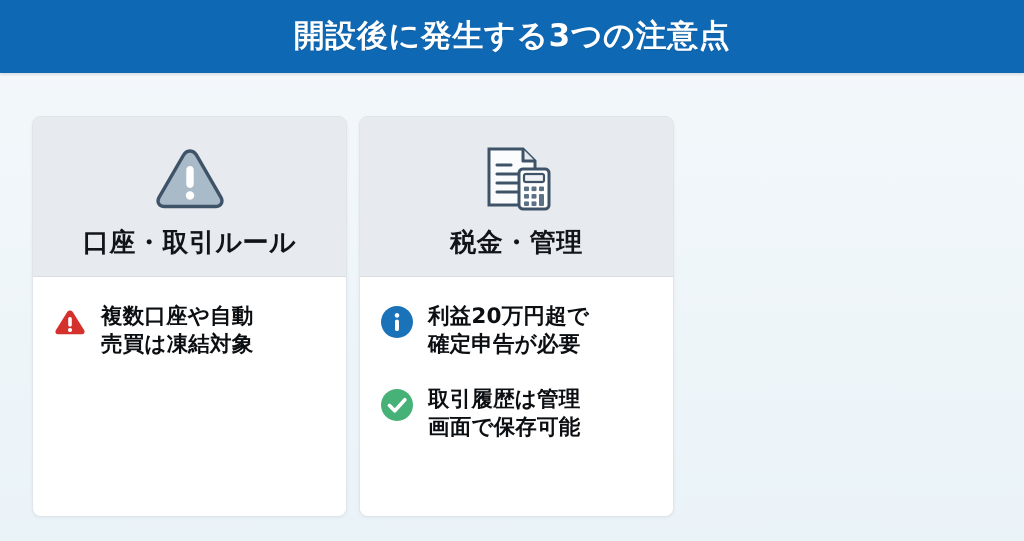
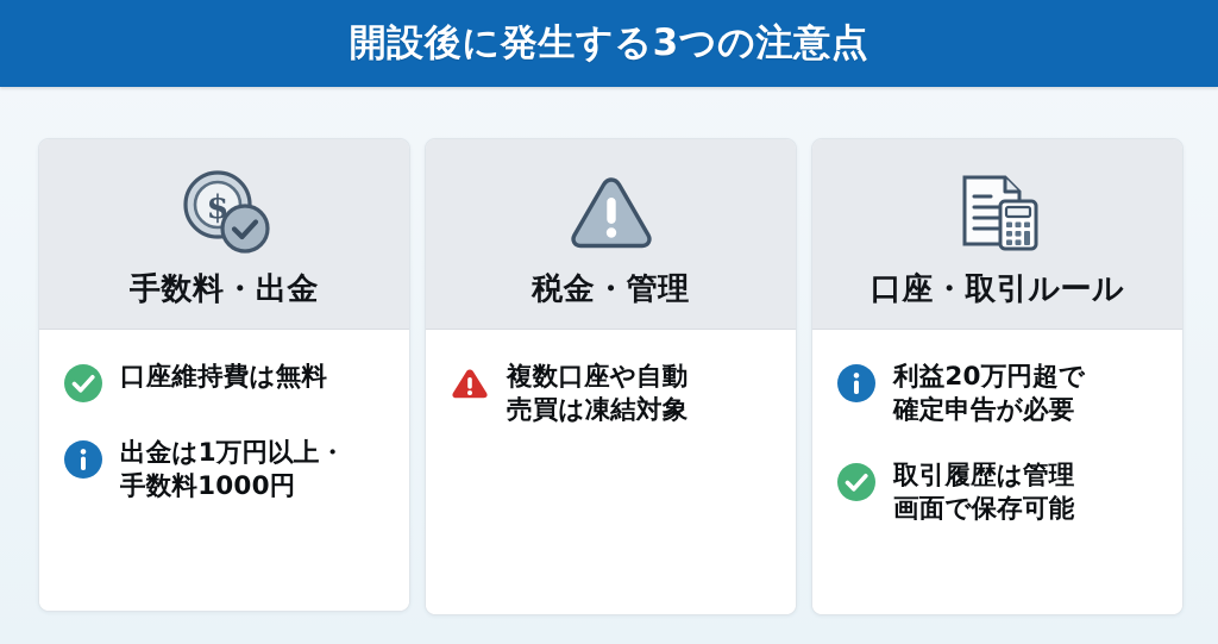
  開設後に発生する3つの注意点
+ $
+ 手数料・出金
+ 口座維持費は無料
+ 出金は1万円以上・
+ 手数料1000円
- 口座・取引ルール
+ 税金・管理
  複数口座や自動
  売買は凍結対象
- 税金・管理
+ 口座・取引ルール
  利益20万円超で
  確定申告が必要
  取引履歴は管理
  画面で保存可能
